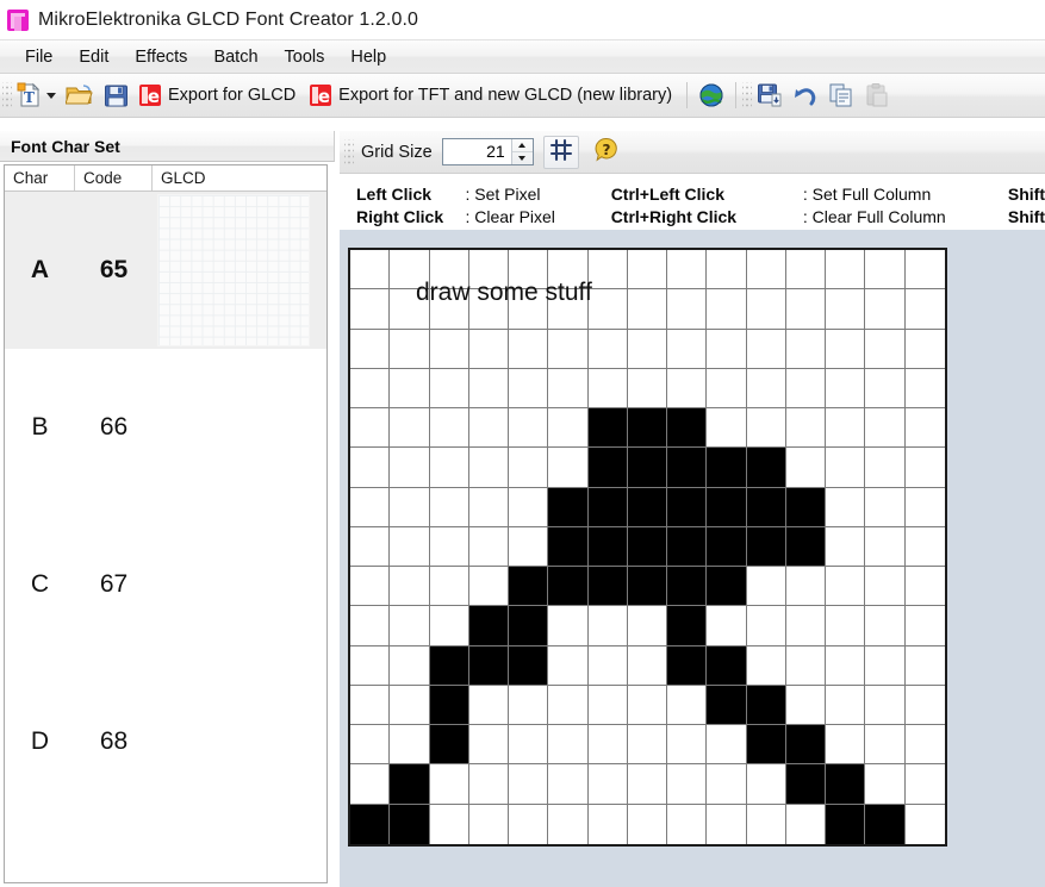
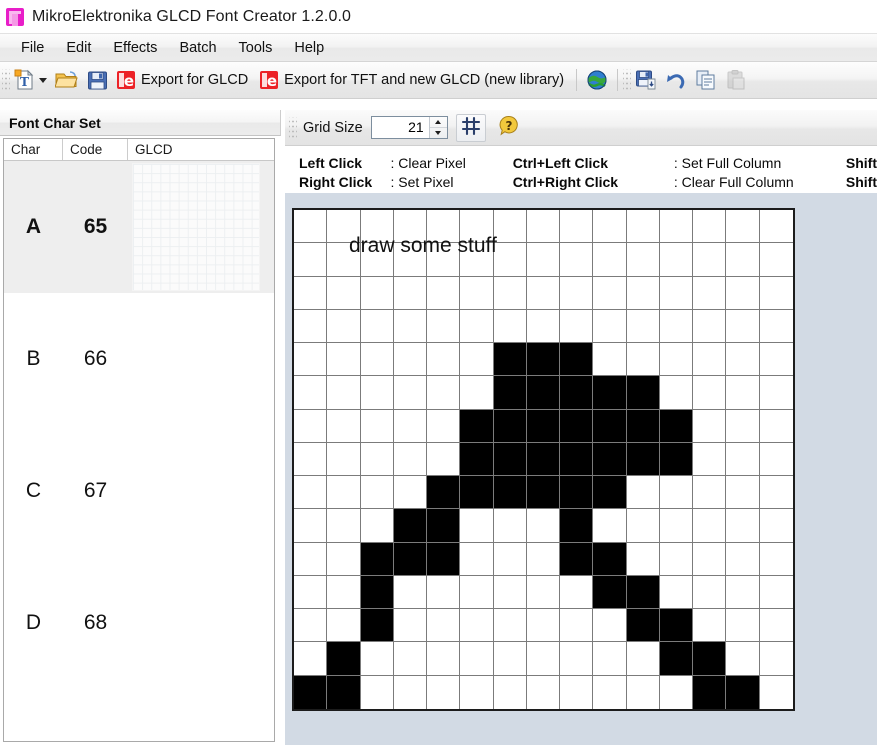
  MikroElektronika GLCD Font Creator 1.2.0.0
  File
  Edit
  Effects
  Batch
  Tools
  Help
  T
  e
  Export for GLCD
  e
  Export for TFT and new GLCD (new library)
  Font Char Set
  Char
  Code
  GLCD
  A
  65
  B
  66
  C
  67
  D
  68
  Grid Size
  21
  ?
  Left Click
- : Set Pixel
+ : Clear Pixel
  Ctrl+Left Click
  : Set Full Column
  Shift
  Right Click
- : Clear Pixel
+ : Set Pixel
  Ctrl+Right Click
  : Clear Full Column
  Shift
  draw some stuff
